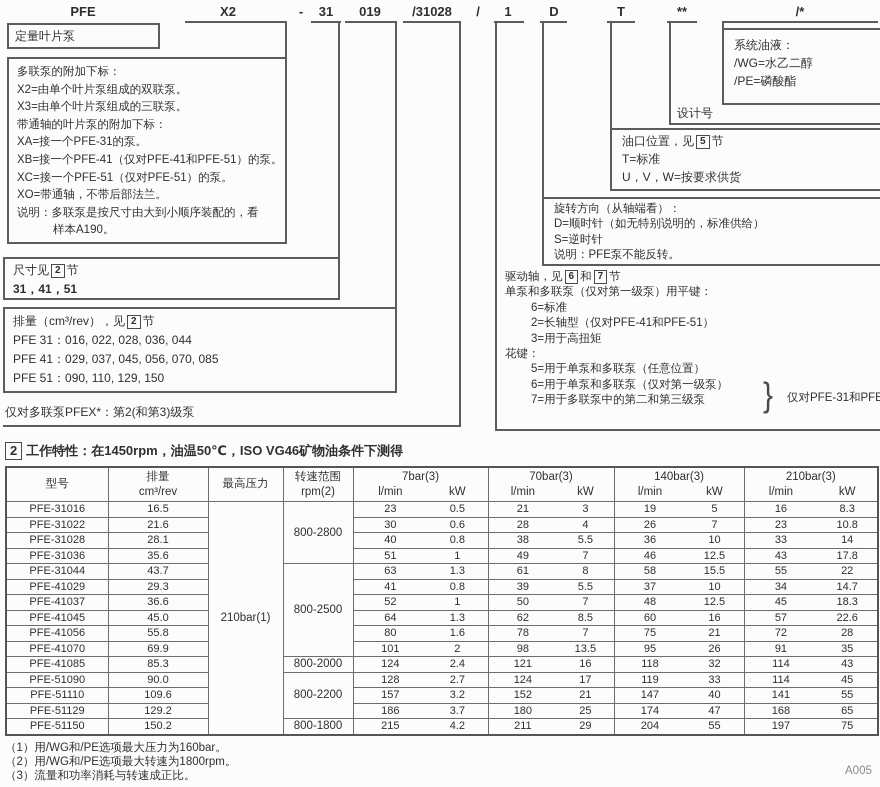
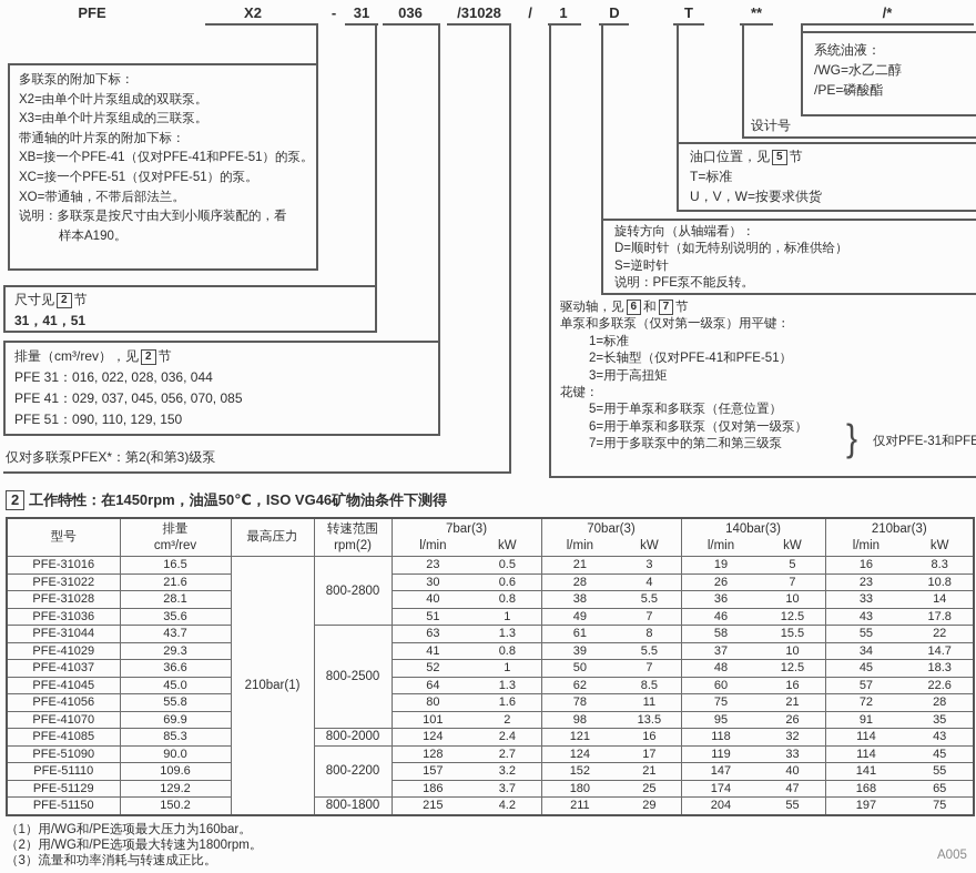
  PFE
  X2
  -
  31
- 019
+ 036
  /31028
  /
  1
  D
  T
  **
  /*
- 定量叶片泵
  多联泵的附加下标：
  X2=由单个叶片泵组成的双联泵。
  X3=由单个叶片泵组成的三联泵。
  带通轴的叶片泵的附加下标：
- XA=接一个PFE-31的泵。
  XB=接一个PFE-41（仅对PFE-41和PFE-51）的泵。
  XC=接一个PFE-51（仅对PFE-51）的泵。
  XO=带通轴，不带后部法兰。
  说明：多联泵是按尺寸由大到小顺序装配的，看
  样本A190。
  尺寸见 2 节
  31，41，51
  排量（cm³/rev），见 2 节
  PFE 31：016, 022, 028, 036, 044
  PFE 41：029, 037, 045, 056, 070, 085
  PFE 51：090, 110, 129, 150
  仅对多联泵PFEX*：第2(和第3)级泵
  系统油液：
  /WG=水乙二醇
  /PE=磷酸酯
  设计号
  油口位置，见 5 节
  T=标准
  U，V，W=按要求供货
  旋转方向（从轴端看）：
  D=顺时针（如无特别说明的，标准供给）
  S=逆时针
  说明：PFE泵不能反转。
  驱动轴，见 6 和 7 节
  单泵和多联泵（仅对第一级泵）用平键：
- 6=标准
+ 1=标准
  2=长轴型（仅对PFE-41和PFE-51）
  3=用于高扭矩
  花键：
  5=用于单泵和多联泵（任意位置）
  6=用于单泵和多联泵（仅对第一级泵）
  7=用于多联泵中的第二和第三级泵
  }
  仅对PFE-31和PFE
  2
  工作特性：在1450rpm，油温50℃，ISO VG46矿物油条件下测得
  型号	排量 cm³/rev	最高压力	转速范围 rpm(2)	7bar(3) l/min kW	70bar(3) l/min kW	140bar(3) l/min kW	210bar(3) l/min kW
  PFE-31016	16.5	210bar(1)	800-2800	23 0.5	21 3	19 5	16 8.3
  PFE-31022	21.6	30 0.6	28 4	26 7	23 10.8
  PFE-31028	28.1	40 0.8	38 5.5	36 10	33 14
  PFE-31036	35.6	51 1	49 7	46 12.5	43 17.8
  PFE-31044	43.7	800-2500	63 1.3	61 8	58 15.5	55 22
  PFE-41029	29.3	41 0.8	39 5.5	37 10	34 14.7
  PFE-41037	36.6	52 1	50 7	48 12.5	45 18.3
  PFE-41045	45.0	64 1.3	62 8.5	60 16	57 22.6
- PFE-41056	55.8	80 1.6	78 7	75 21	72 28
+ PFE-41056	55.8	80 1.6	78 11	75 21	72 28
  PFE-41070	69.9	101 2	98 13.5	95 26	91 35
  PFE-41085	85.3	800-2000	124 2.4	121 16	118 32	114 43
  PFE-51090	90.0	800-2200	128 2.7	124 17	119 33	114 45
  PFE-51110	109.6	157 3.2	152 21	147 40	141 55
  PFE-51129	129.2	186 3.7	180 25	174 47	168 65
  PFE-51150	150.2	800-1800	215 4.2	211 29	204 55	197 75
  （1）用/WG和/PE选项最大压力为160bar。
  （2）用/WG和/PE选项最大转速为1800rpm。
  （3）流量和功率消耗与转速成正比。
  A005
